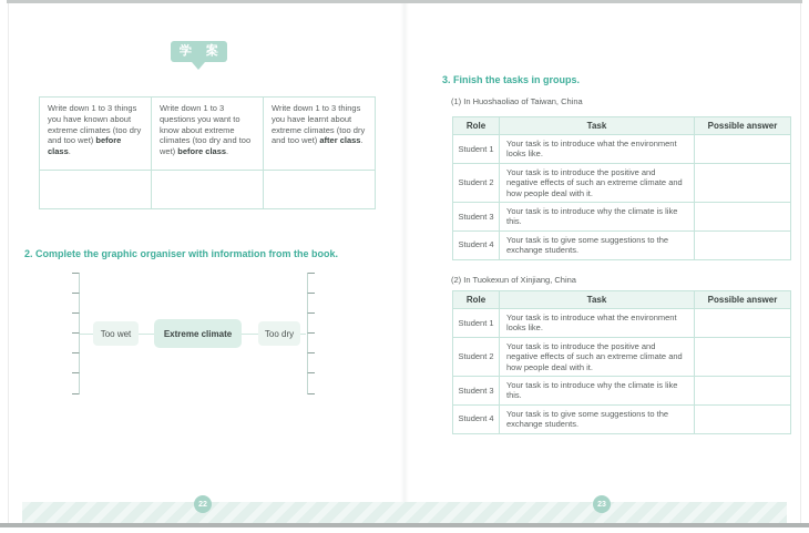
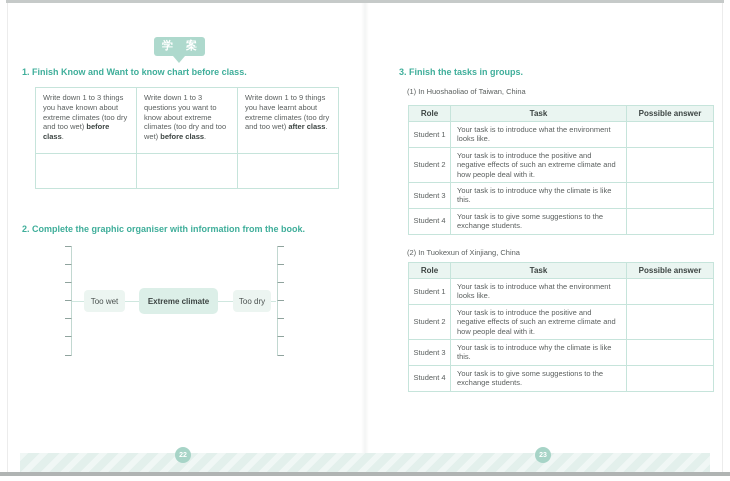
  学 案
+ 1. Finish Know and Want to know chart before class.
- Write down 1 to 3 things you have known about extreme climates (too dry and too wet) before class.	Write down 1 to 3 questions you want to know about extreme climates (too dry and too wet) before class.	Write down 1 to 3 things you have learnt about extreme climates (too dry and too wet) after class.
+ Write down 1 to 3 things you have known about extreme climates (too dry and too wet) before class.	Write down 1 to 3 questions you want to know about extreme climates (too dry and too wet) before class.	Write down 1 to 9 things you have learnt about extreme climates (too dry and too wet) after class.
  2. Complete the graphic organiser with information from the book.
  Too wet
  Extreme climate
  Too dry
  3. Finish the tasks in groups.
  (1) In Huoshaoliao of Taiwan, China
  Role	Task	Possible answer
  Student 1	Your task is to introduce what the environment looks like.
  Student 2	Your task is to introduce the positive and negative effects of such an extreme climate and how people deal with it.
  Student 3	Your task is to introduce why the climate is like this.
  Student 4	Your task is to give some suggestions to the exchange students.
  (2) In Tuokexun of Xinjiang, China
  Role	Task	Possible answer
  Student 1	Your task is to introduce what the environment looks like.
  Student 2	Your task is to introduce the positive and negative effects of such an extreme climate and how people deal with it.
  Student 3	Your task is to introduce why the climate is like this.
  Student 4	Your task is to give some suggestions to the exchange students.
